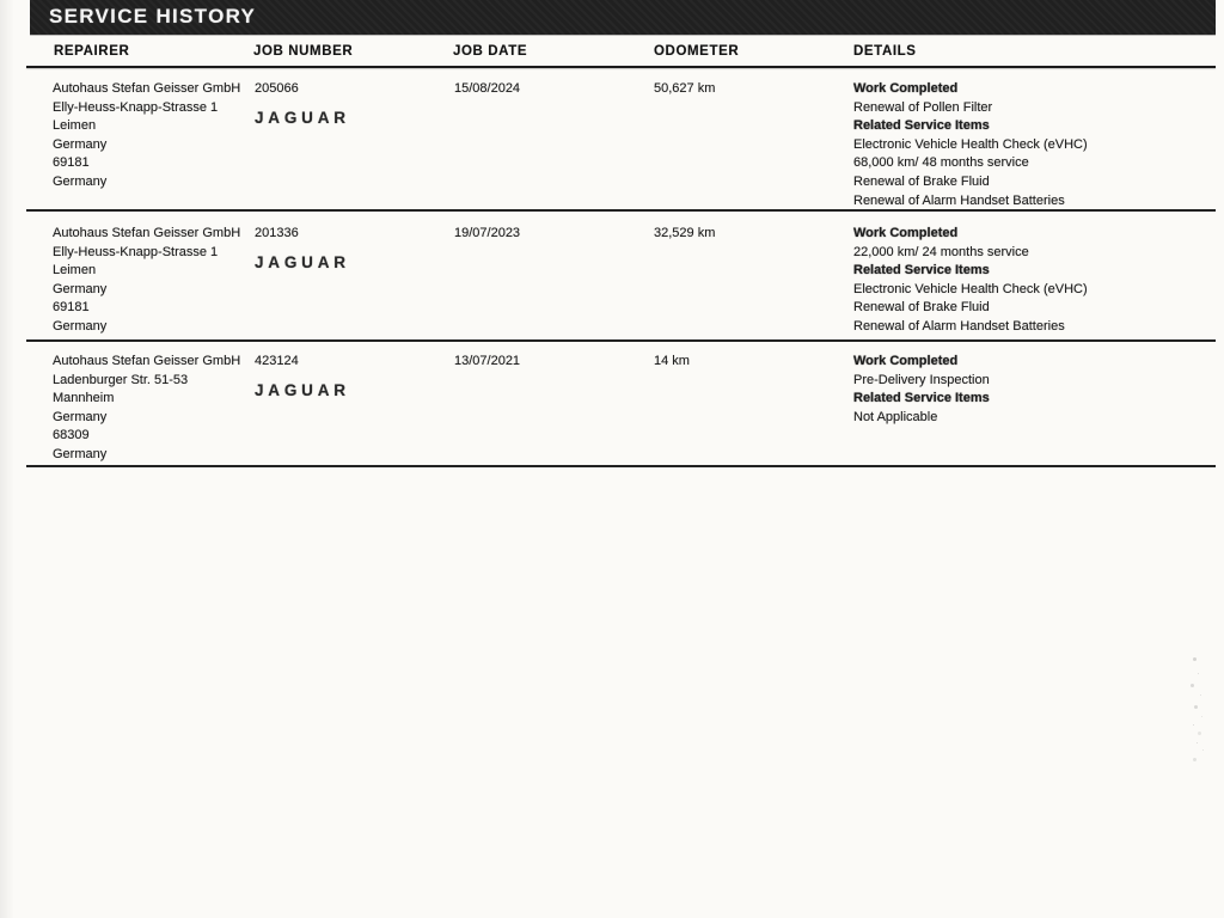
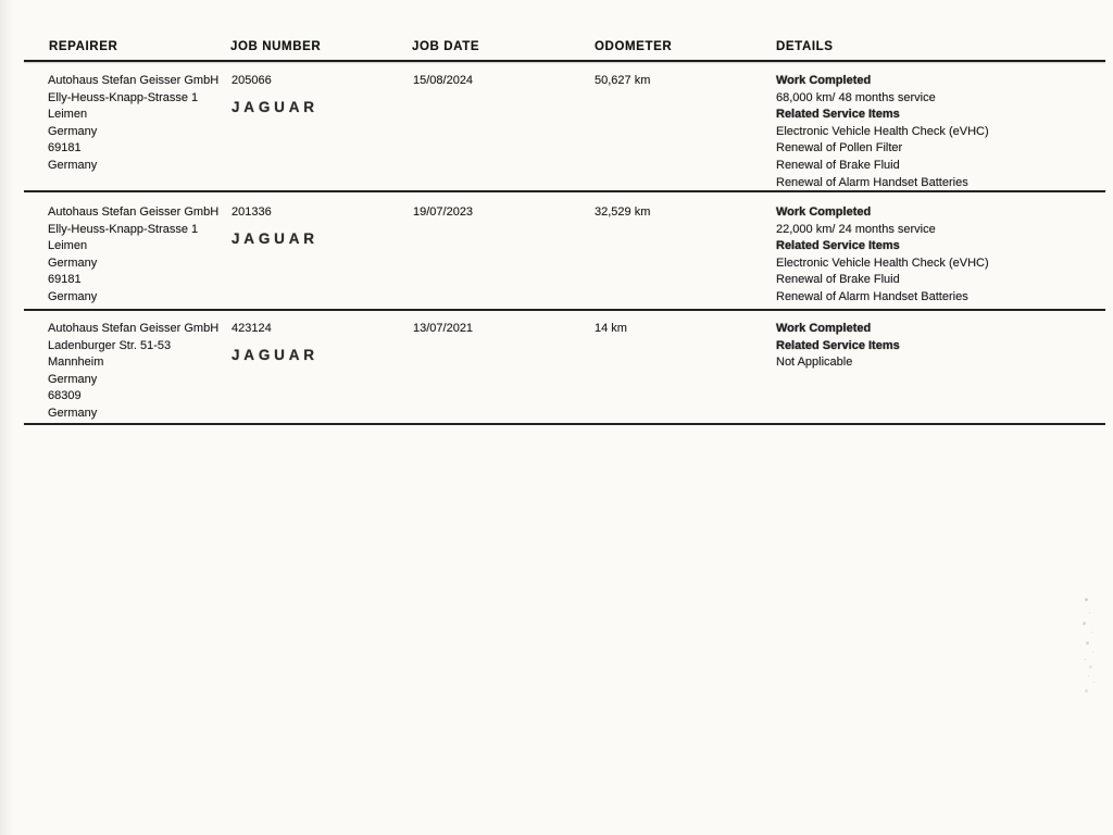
- SERVICE HISTORY
  REPAIRER
  JOB NUMBER
  JOB DATE
  ODOMETER
  DETAILS
  Autohaus Stefan Geisser GmbH
  Elly-Heuss-Knapp-Strasse 1
  Leimen
  Germany
  69181
  Germany
  205066
  JAGUAR
  15/08/2024
  50,627 km
  Work Completed
- Renewal of Pollen Filter
+ 68,000 km/ 48 months service
  Related Service Items
  Electronic Vehicle Health Check (eVHC)
- 68,000 km/ 48 months service
+ Renewal of Pollen Filter
  Renewal of Brake Fluid
  Renewal of Alarm Handset Batteries
  Autohaus Stefan Geisser GmbH
  Elly-Heuss-Knapp-Strasse 1
  Leimen
  Germany
  69181
  Germany
  201336
  JAGUAR
  19/07/2023
  32,529 km
  Work Completed
  22,000 km/ 24 months service
  Related Service Items
  Electronic Vehicle Health Check (eVHC)
  Renewal of Brake Fluid
  Renewal of Alarm Handset Batteries
  Autohaus Stefan Geisser GmbH
  Ladenburger Str. 51-53
  Mannheim
  Germany
  68309
  Germany
  423124
  JAGUAR
  13/07/2021
  14 km
  Work Completed
- Pre-Delivery Inspection
  Related Service Items
  Not Applicable
